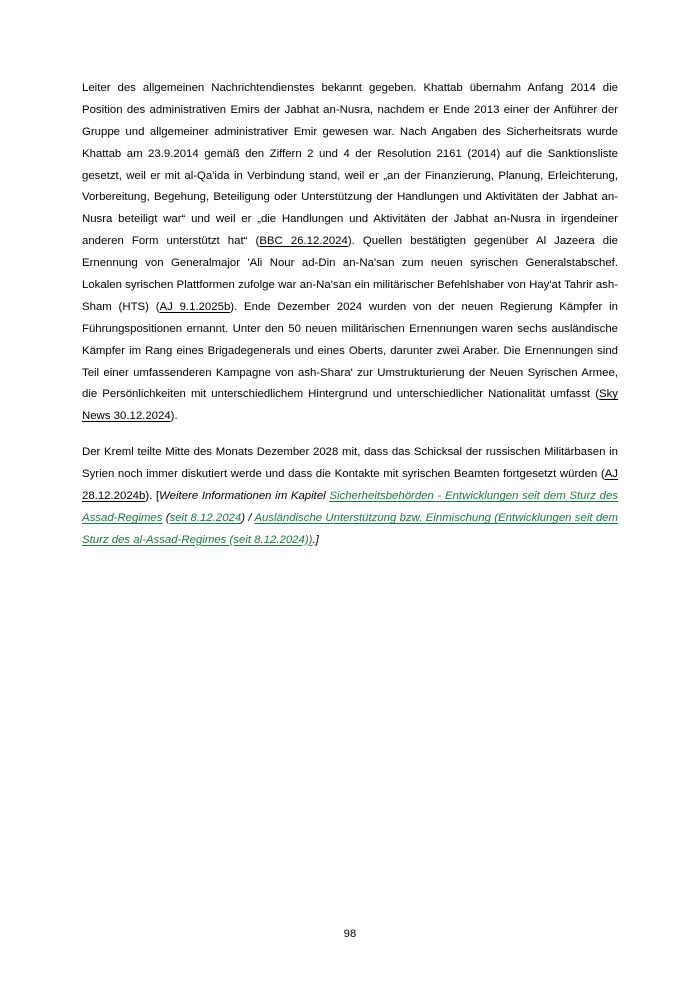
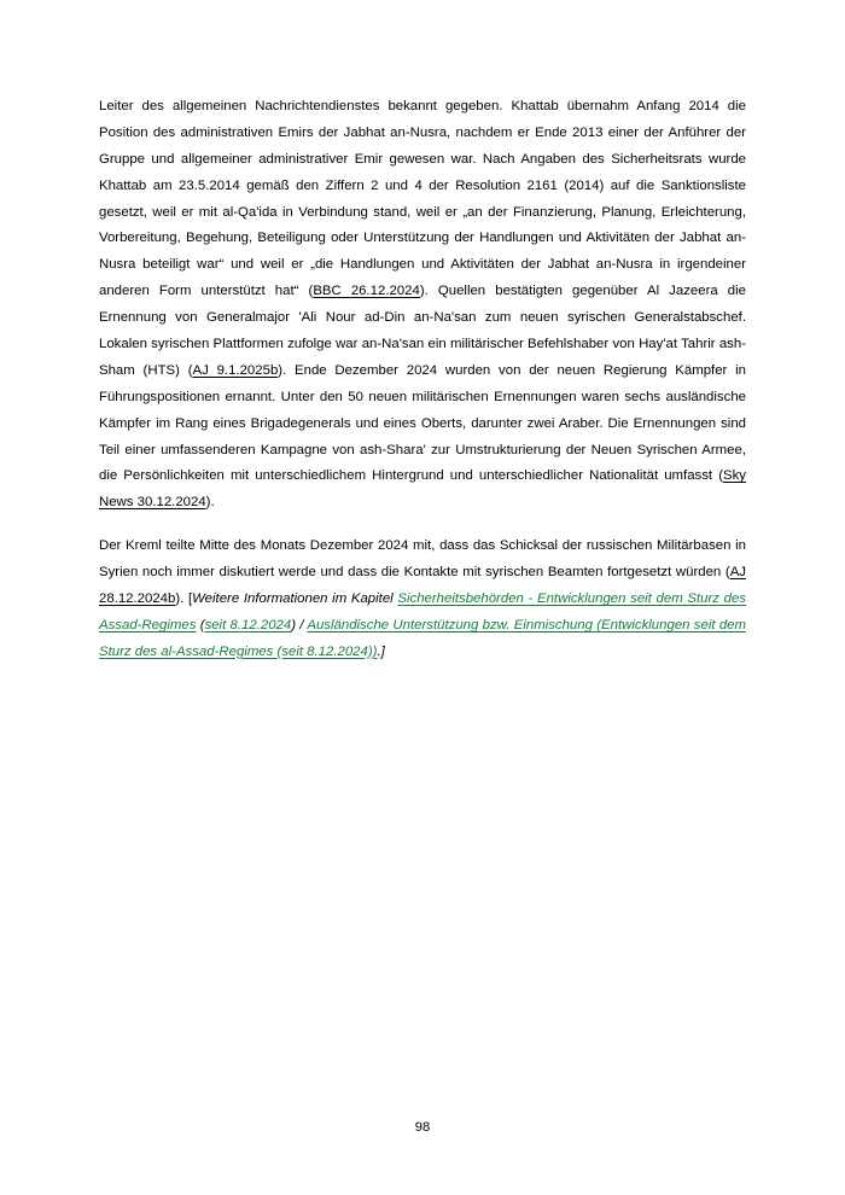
- Leiter des allgemeinen Nachrichtendienstes bekannt gegeben. Khattab übernahm Anfang 2014 die Position des administrativen Emirs der Jabhat an-Nusra, nachdem er Ende 2013 einer der Anführer der Gruppe und allgemeiner administrativer Emir gewesen war. Nach Angaben des Sicherheitsrats wurde Khattab am 23.9.2014 gemäß den Ziffern 2 und 4 der Resolution 2161 (2014) auf die Sanktionsliste gesetzt, weil er mit al-Qa'ida in Verbindung stand, weil er „an der Finanzierung, Planung, Erleichterung, Vorbereitung, Begehung, Beteiligung oder Unterstützung der Handlungen und Aktivitäten der Jabhat an-Nusra beteiligt war“ und weil er „die Handlungen und Aktivitäten der Jabhat an-Nusra in irgendeiner anderen Form unterstützt hat“ (BBC 26.12.2024). Quellen bestätigten gegenüber Al Jazeera die Ernennung von Generalmajor 'Ali Nour ad-Din an-Na'san zum neuen syrischen Generalstabschef. Lokalen syrischen Plattformen zufolge war an-Na'san ein militärischer Befehlshaber von Hay'at Tahrir ash-Sham (HTS) (AJ 9.1.2025b). Ende Dezember 2024 wurden von der neuen Regierung Kämpfer in Führungspositionen ernannt. Unter den 50 neuen militärischen Ernennungen waren sechs ausländische Kämpfer im Rang eines Brigadegenerals und eines Oberts, darunter zwei Araber. Die Ernennungen sind Teil einer umfassenderen Kampagne von ash-Shara' zur Umstrukturierung der Neuen Syrischen Armee, die Persönlichkeiten mit unterschiedlichem Hintergrund und unterschiedlicher Nationalität umfasst (Sky News 30.12.2024).
+ Leiter des allgemeinen Nachrichtendienstes bekannt gegeben. Khattab übernahm Anfang 2014 die Position des administrativen Emirs der Jabhat an-Nusra, nachdem er Ende 2013 einer der Anführer der Gruppe und allgemeiner administrativer Emir gewesen war. Nach Angaben des Sicherheitsrats wurde Khattab am 23.5.2014 gemäß den Ziffern 2 und 4 der Resolution 2161 (2014) auf die Sanktionsliste gesetzt, weil er mit al-Qa'ida in Verbindung stand, weil er „an der Finanzierung, Planung, Erleichterung, Vorbereitung, Begehung, Beteiligung oder Unterstützung der Handlungen und Aktivitäten der Jabhat an-Nusra beteiligt war“ und weil er „die Handlungen und Aktivitäten der Jabhat an-Nusra in irgendeiner anderen Form unterstützt hat“ (BBC 26.12.2024). Quellen bestätigten gegenüber Al Jazeera die Ernennung von Generalmajor 'Ali Nour ad-Din an-Na'san zum neuen syrischen Generalstabschef. Lokalen syrischen Plattformen zufolge war an-Na'san ein militärischer Befehlshaber von Hay'at Tahrir ash-Sham (HTS) (AJ 9.1.2025b). Ende Dezember 2024 wurden von der neuen Regierung Kämpfer in Führungspositionen ernannt. Unter den 50 neuen militärischen Ernennungen waren sechs ausländische Kämpfer im Rang eines Brigadegenerals und eines Oberts, darunter zwei Araber. Die Ernennungen sind Teil einer umfassenderen Kampagne von ash-Shara' zur Umstrukturierung der Neuen Syrischen Armee, die Persönlichkeiten mit unterschiedlichem Hintergrund und unterschiedlicher Nationalität umfasst (Sky News 30.12.2024).
- Der Kreml teilte Mitte des Monats Dezember 2028 mit, dass das Schicksal der russischen Militärbasen in Syrien noch immer diskutiert werde und dass die Kontakte mit syrischen Beamten fortgesetzt würden (AJ 28.12.2024b). [Weitere Informationen im Kapitel Sicherheitsbehörden - Entwicklungen seit dem Sturz des Assad-Regimes (seit 8.12.2024) / Ausländische Unterstützung bzw. Einmischung (Entwicklungen seit dem Sturz des al-Assad-Regimes (seit 8.12.2024)).]
+ Der Kreml teilte Mitte des Monats Dezember 2024 mit, dass das Schicksal der russischen Militärbasen in Syrien noch immer diskutiert werde und dass die Kontakte mit syrischen Beamten fortgesetzt würden (AJ 28.12.2024b). [Weitere Informationen im Kapitel Sicherheitsbehörden - Entwicklungen seit dem Sturz des Assad-Regimes (seit 8.12.2024) / Ausländische Unterstützung bzw. Einmischung (Entwicklungen seit dem Sturz des al-Assad-Regimes (seit 8.12.2024)).]
  98
